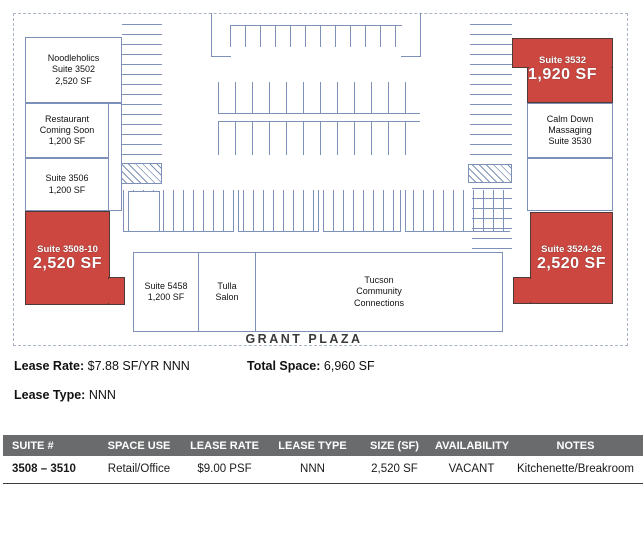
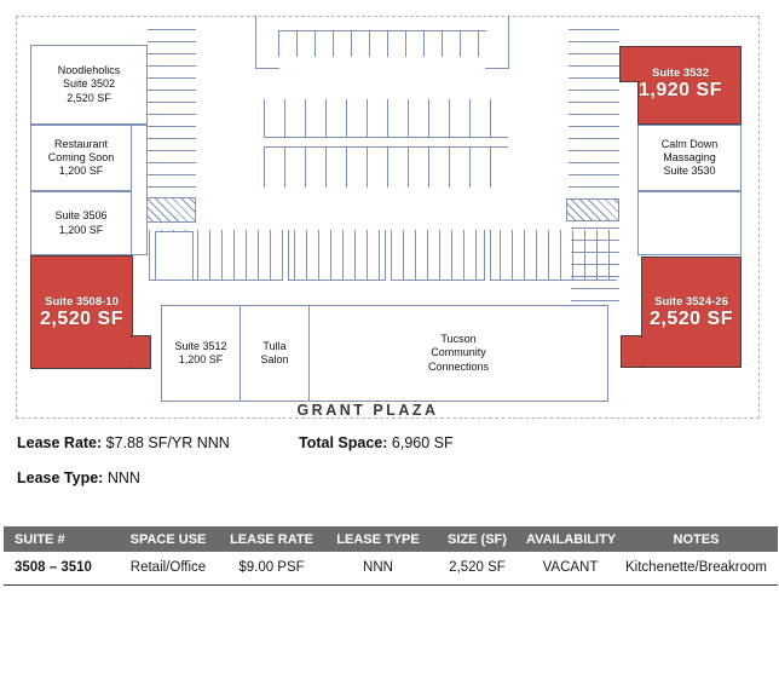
  Noodleholics
  Suite 3502
  2,520 SF
  Restaurant
  Coming Soon
  1,200 SF
  Suite 3506
  1,200 SF
  Suite 3508-10
  2,520 SF
  Suite 3532
  1,920 SF
  Calm Down
  Massaging
  Suite 3530
  Suite 3524-26
  2,520 SF
- Suite 5458
+ Suite 3512
  1,200 SF
  Tulla
  Salon
  Tucson
  Community
  Connections
  GRANT PLAZA
  Lease Rate: $7.88 SF/YR NNN
  Total Space: 6,960 SF
  Lease Type: NNN
  SUITE #	SPACE USE	LEASE RATE	LEASE TYPE	SIZE (SF)	AVAILABILITY	NOTES
  3508 – 3510	Retail/Office	$9.00 PSF	NNN	2,520 SF	VACANT	Kitchenette/Breakroom
